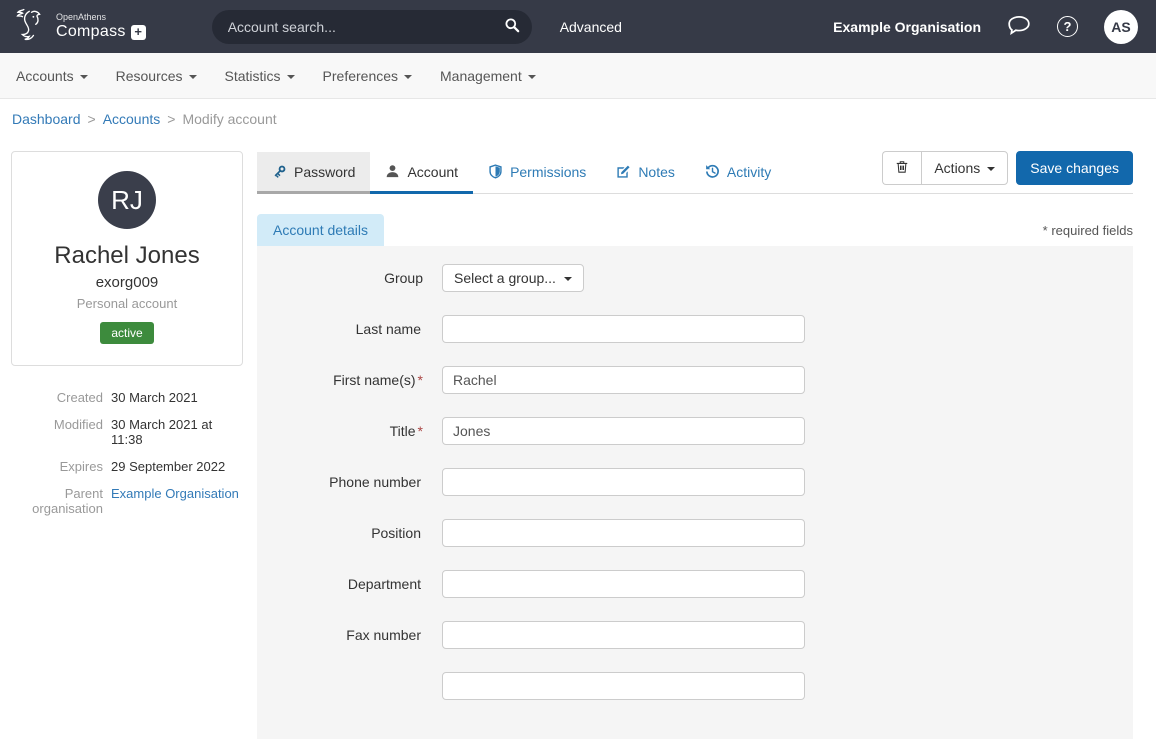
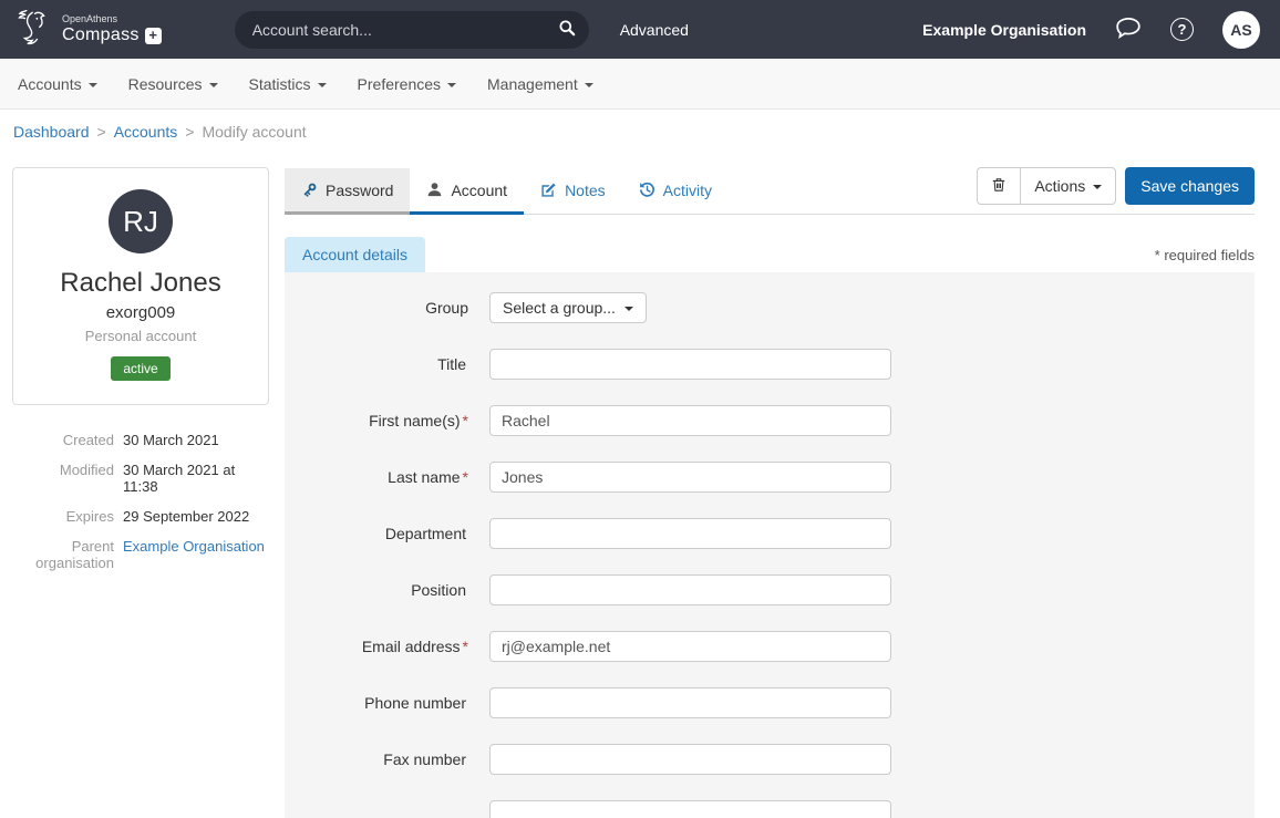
  OpenAthens
  Compass
  +
  Account search...
  Advanced
  Example Organisation
  ?
  AS
  Accounts
  Resources
  Statistics
  Preferences
  Management
  Dashboard
  >
  Accounts
  >
  Modify account
  RJ
  Rachel Jones
  exorg009
  Personal account
  active
  Created
  30 March 2021
  Modified
  30 March 2021 at 11:38
  Expires
  29 September 2022
  Parent organisation
  Example Organisation
  Password
  Account
- Permissions
  Notes
  Activity
  Actions
  Save changes
  Account details
  * required fields
  Group
  Select a group...
- Last name
+ Title
  First name(s) *
  Rachel
- Title *
+ Last name *
  Jones
- Phone number
+ Department
  Position
+ Email address *
+ rj@example.net
- Department
+ Phone number
  Fax number
